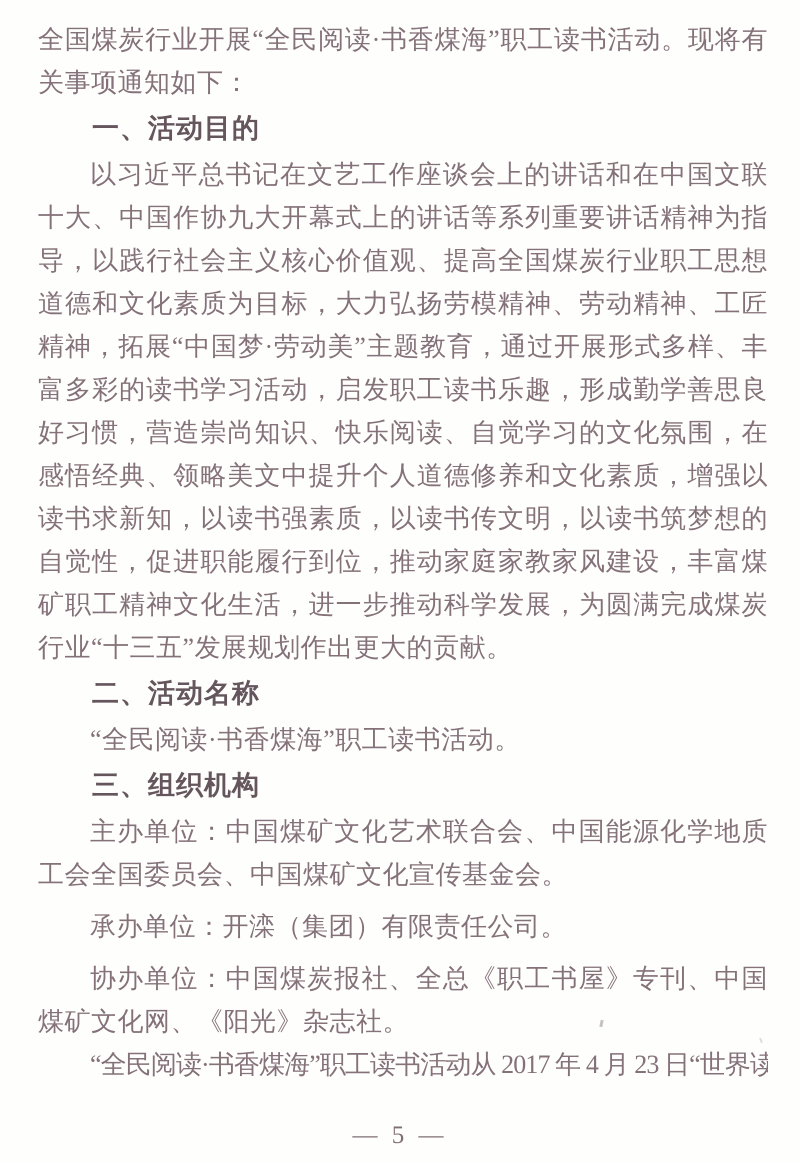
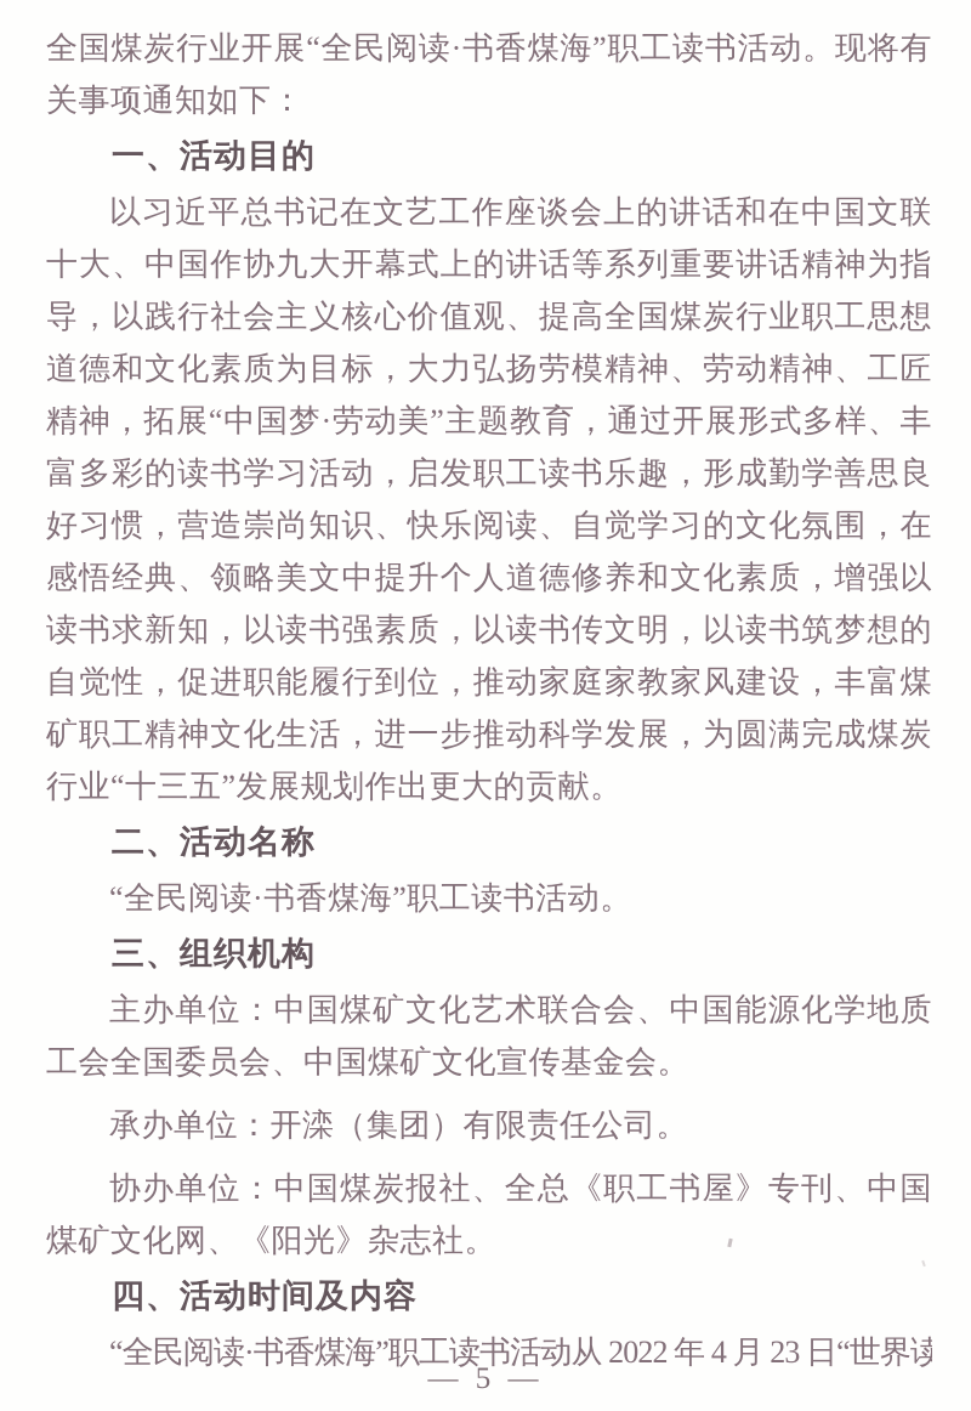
  全国煤炭行业开展“全民阅读·书香煤海”职工读书活动。现将有关事项通知如下：
  一、活动目的
  以习近平总书记在文艺工作座谈会上的讲话和在中国文联十大、中国作协九大开幕式上的讲话等系列重要讲话精神为指导，以践行社会主义核心价值观、提高全国煤炭行业职工思想道德和文化素质为目标，大力弘扬劳模精神、劳动精神、工匠精神，拓展“中国梦·劳动美”主题教育，通过开展形式多样、丰富多彩的读书学习活动，启发职工读书乐趣，形成勤学善思良好习惯，营造崇尚知识、快乐阅读、自觉学习的文化氛围，在感悟经典、领略美文中提升个人道德修养和文化素质，增强以读书求新知，以读书强素质，以读书传文明，以读书筑梦想的自觉性，促进职能履行到位，推动家庭家教家风建设，丰富煤矿职工精神文化生活，进一步推动科学发展，为圆满完成煤炭行业“十三五”发展规划作出更大的贡献。
  二、活动名称
  “全民阅读·书香煤海”职工读书活动。
  三、组织机构
  主办单位：中国煤矿文化艺术联合会、中国能源化学地质工会全国委员会、中国煤矿文化宣传基金会。
  承办单位：开滦（集团）有限责任公司。
  协办单位：中国煤炭报社、全总《职工书屋》专刊、中国煤矿文化网、《阳光》杂志社。
+ 四、活动时间及内容
- “全民阅读·书香煤海”职工读书活动从 2017 年 4 月 23 日“世界读
+ “全民阅读·书香煤海”职工读书活动从 2022 年 4 月 23 日“世界读
  — 5 —
